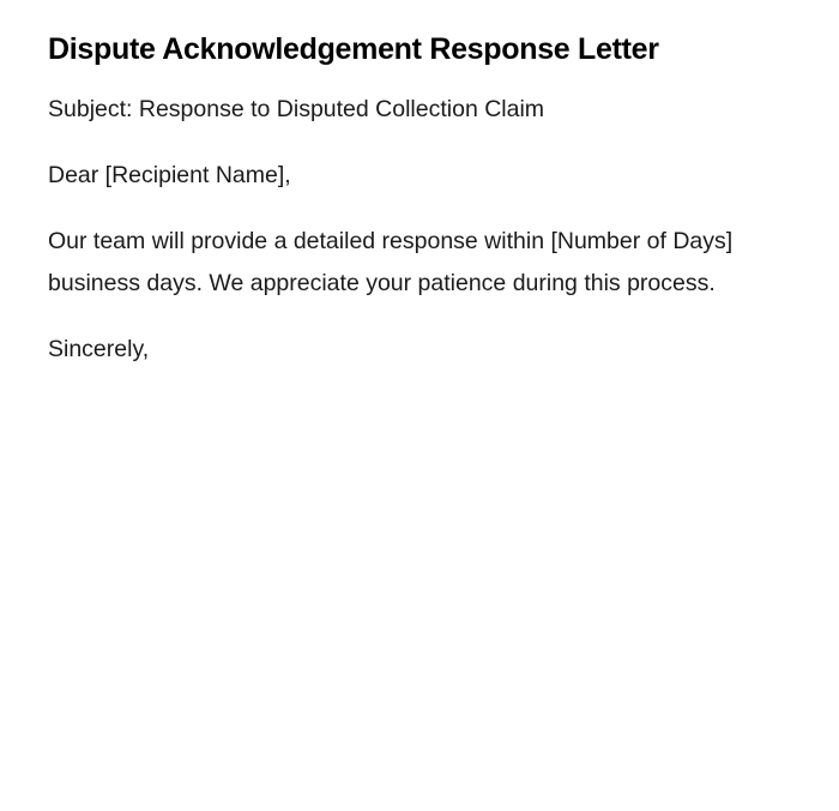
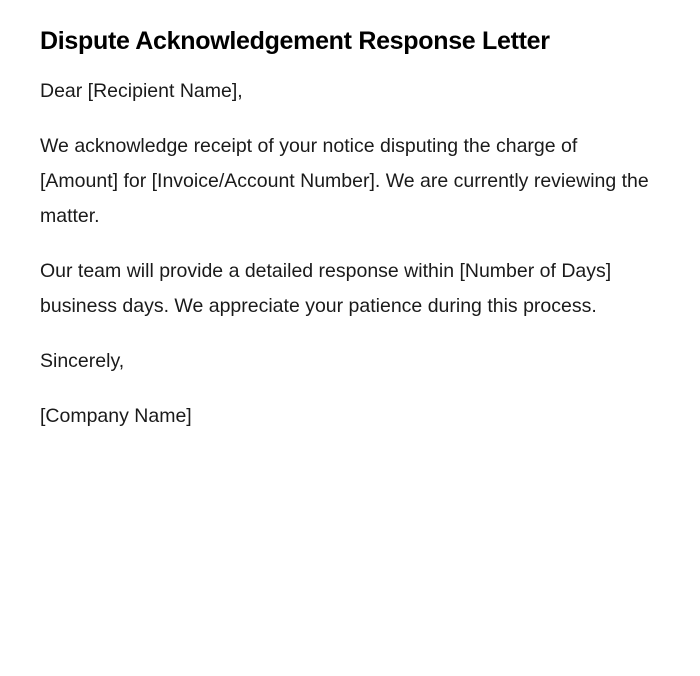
  Dispute Acknowledgement Response Letter
- Subject: Response to Disputed Collection Claim
  Dear [Recipient Name],
+ We acknowledge receipt of your notice disputing the charge of [Amount] for [Invoice/Account Number]. We are currently reviewing the matter.
  Our team will provide a detailed response within [Number of Days] business days. We appreciate your patience during this process.
  Sincerely,
+ [Company Name]
